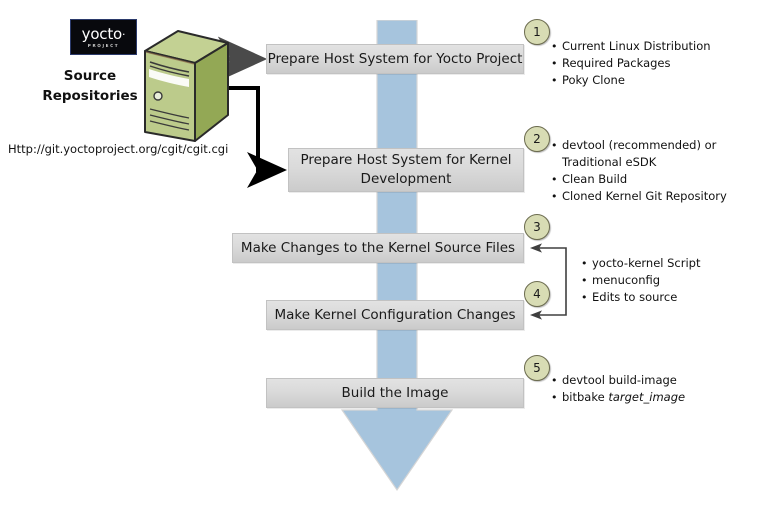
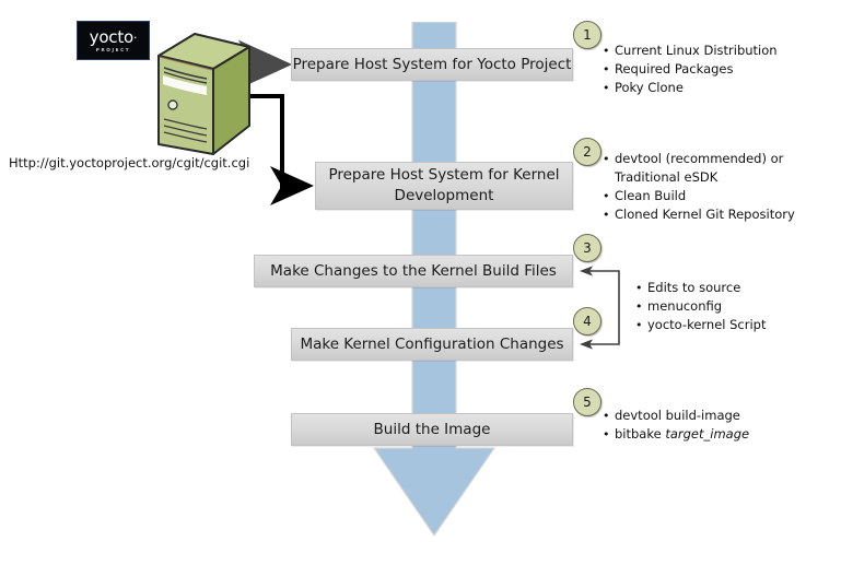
  yocto·
- Source
- Repositories
  Http://git.yoctoproject.org/cgit/cgit.cgi
  Prepare Host System for Yocto Project
  Prepare Host System for Kernel Development
- Make Changes to the Kernel Source Files
+ Make Changes to the Kernel Build Files
  Make Kernel Configuration Changes
  Build the Image
  1
  2
  3
  4
  5
  Current Linux Distribution
  Required Packages
  Poky Clone
  devtool (recommended) or Traditional eSDK
  Clean Build
  Cloned Kernel Git Repository
- yocto-kernel Script
+ Edits to source
  menuconfig
- Edits to source
+ yocto-kernel Script
  devtool build-image
  bitbake target_image
